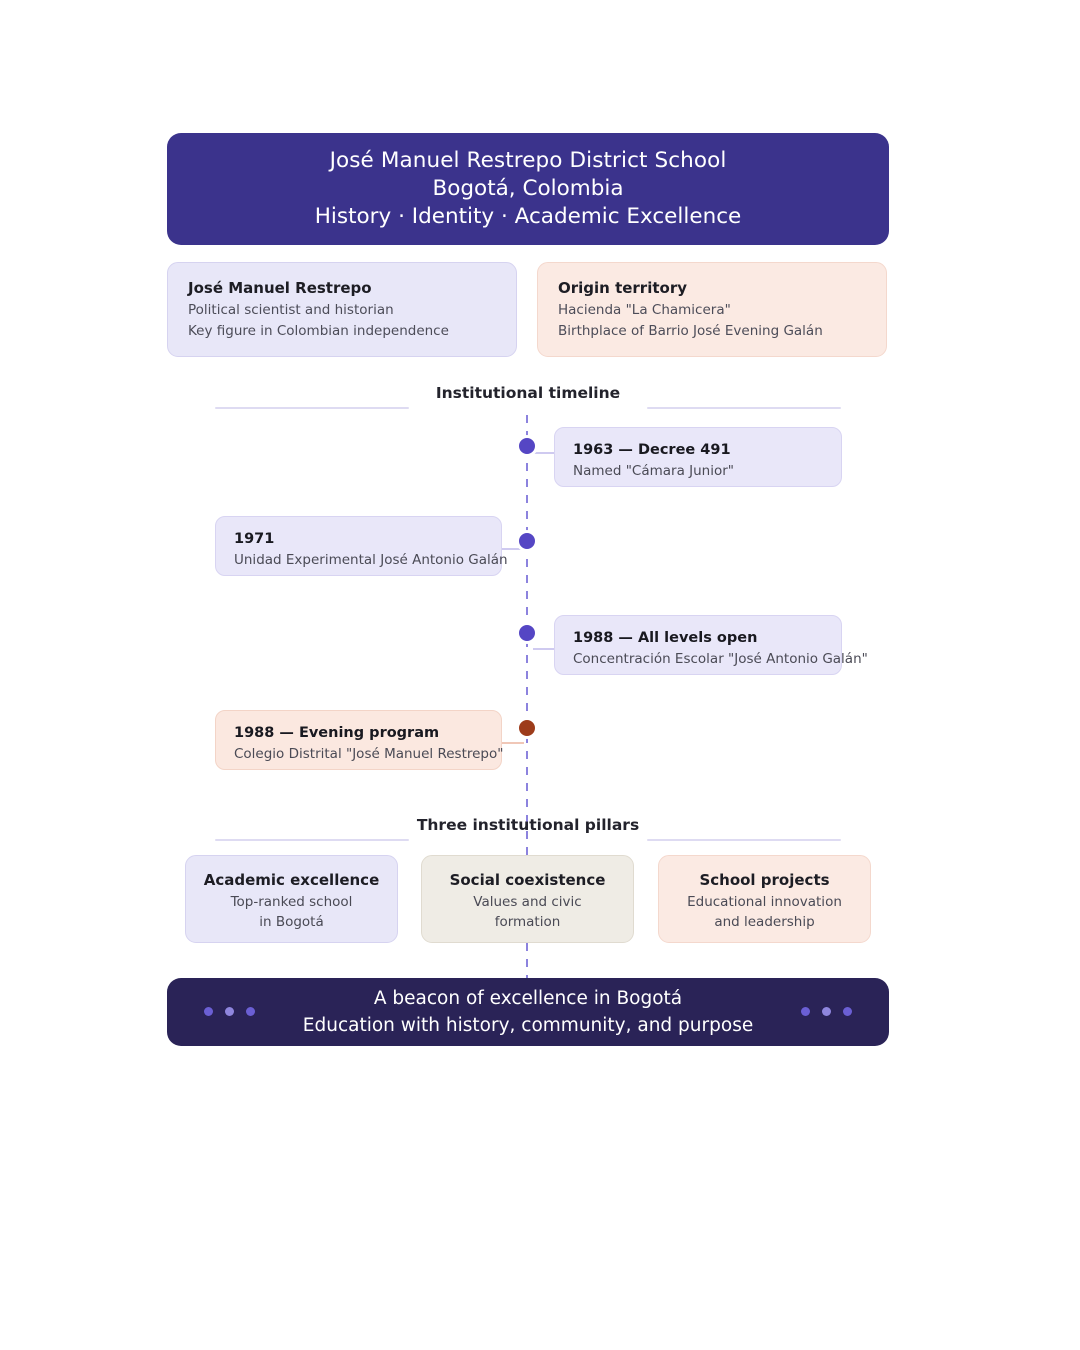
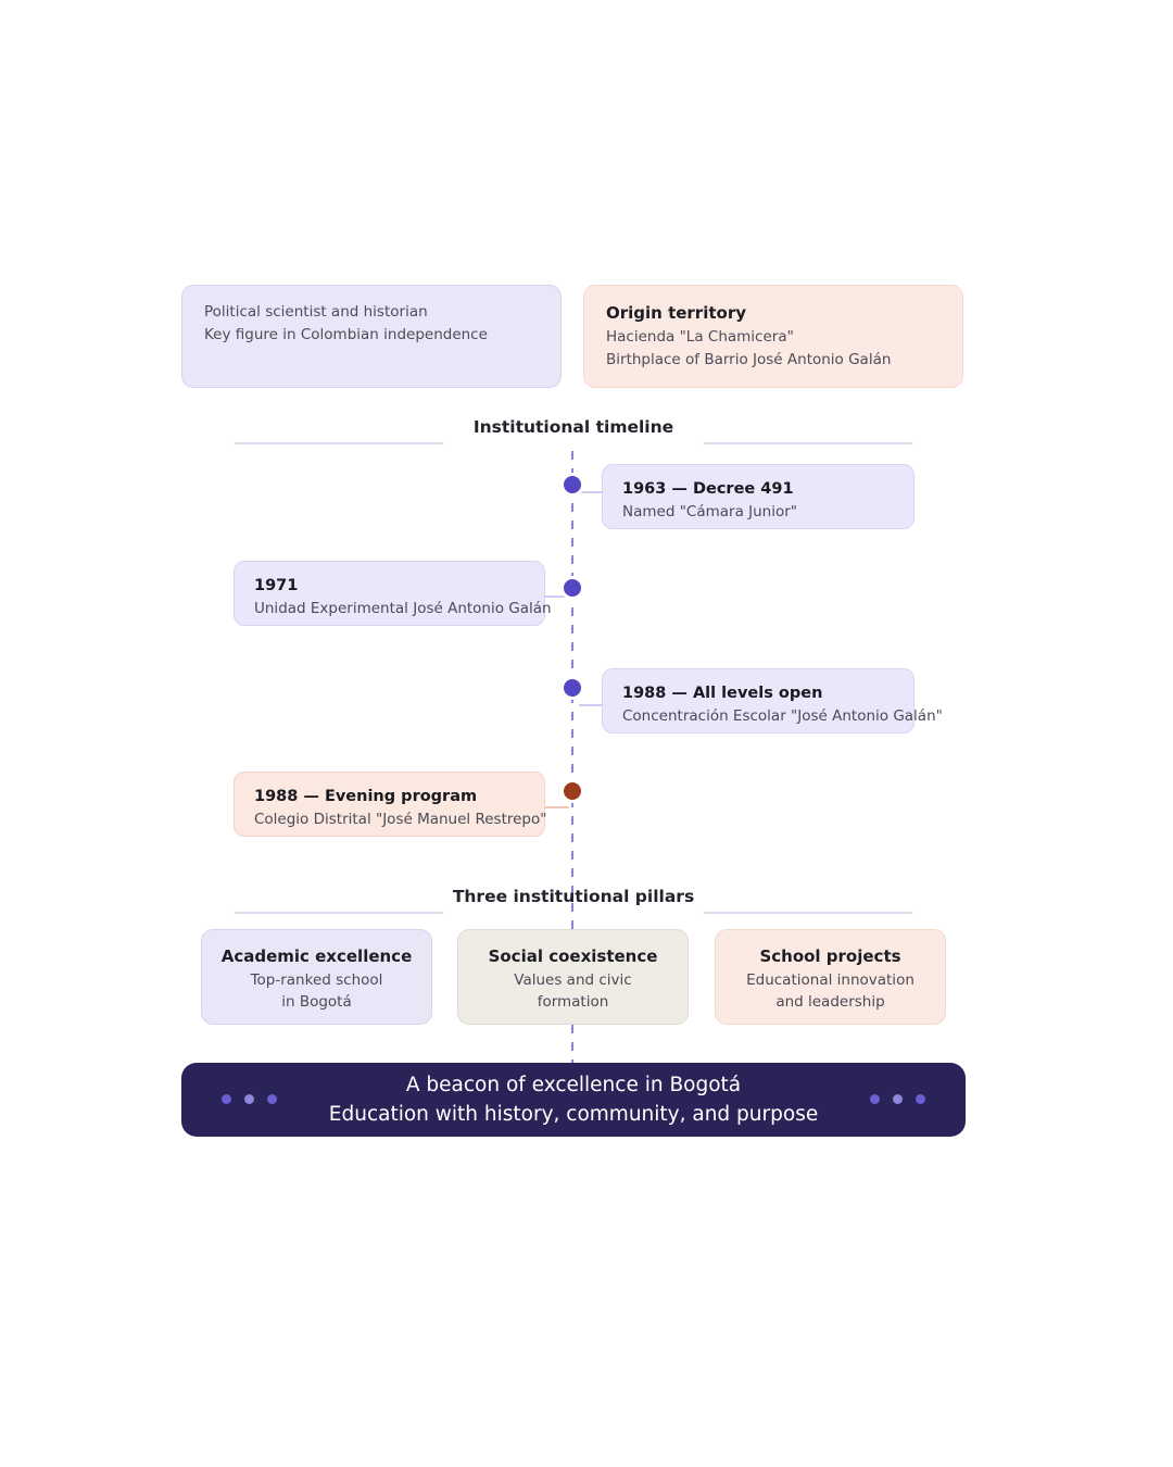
- José Manuel Restrepo District School
- Bogotá, Colombia
- History · Identity · Academic Excellence
- José Manuel Restrepo
  Political scientist and historian
  Key figure in Colombian independence
  Origin territory
  Hacienda "La Chamicera"
- Birthplace of Barrio José Evening Galán
+ Birthplace of Barrio José Antonio Galán
  Institutional timeline
  1963 — Decree 491
  Named "Cámara Junior"
  1971
  Unidad Experimental José Antonio Galán
  1988 — All levels open
  Concentración Escolar "José Antonio Galán"
  1988 — Evening program
  Colegio Distrital "José Manuel Restrepo"
  Three institutional pillars
  Academic excellence
  Top-ranked school
  in Bogotá
  Social coexistence
  Values and civic
  formation
  School projects
  Educational innovation
  and leadership
  A beacon of excellence in Bogotá
  Education with history, community, and purpose
